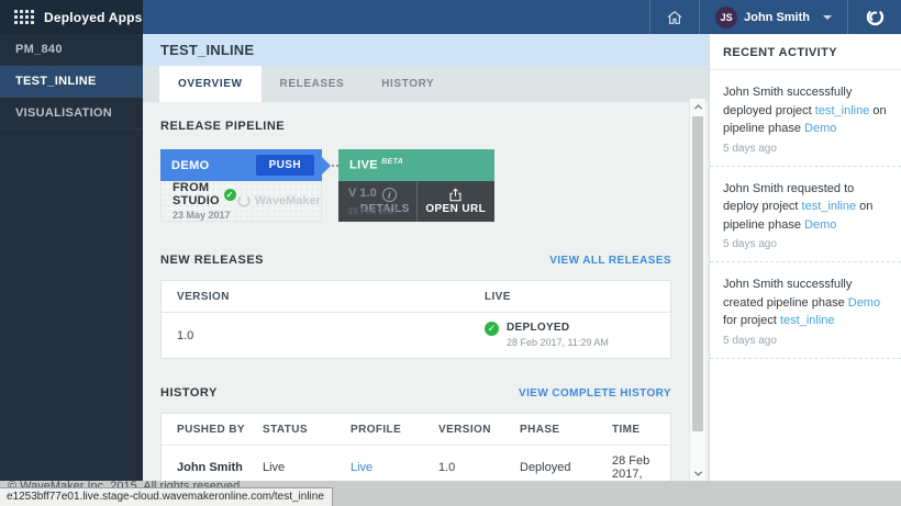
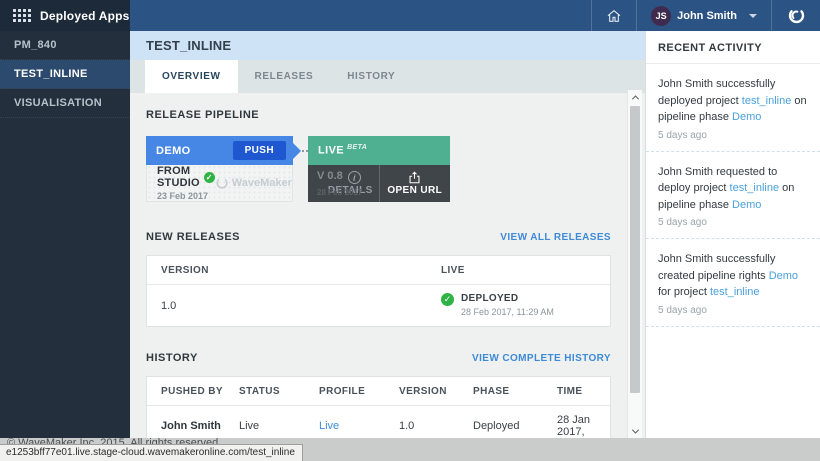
  Deployed Apps
  JS
  John Smith
  PM_840
  TEST_INLINE
  VISUALISATION
  TEST_INLINE
  OVERVIEW
  RELEASES
  HISTORY
  RELEASE PIPELINE
  DEMO
  PUSH
  FROM STUDIO
  ✓
- 23 May 2017
+ 23 Feb 2017
  WaveMaker
- V 1.0
+ V 0.8
  28 Feb 2017
  i
  DETAILS
  OPEN URL
  NEW RELEASES
  VIEW ALL RELEASES
  VERSION
  LIVE
  1.0
  ✓
  DEPLOYED
  28 Feb 2017, 11:29 AM
  HISTORY
  VIEW COMPLETE HISTORY
  PUSHED BY
  STATUS
  PROFILE
  VERSION
  PHASE
  TIME
  John Smith
  Live
  Live
  1.0
  Deployed
- 28 Feb 2017,
+ 28 Jan 2017,
  RECENT ACTIVITY
  John Smith successfully deployed project test_inline on pipeline phase Demo
  5 days ago
  John Smith requested to deploy project test_inline on pipeline phase Demo
  5 days ago
- John Smith successfully created pipeline phase Demo for project test_inline
+ John Smith successfully created pipeline rights Demo for project test_inline
  5 days ago
  © WaveMaker Inc. 2015. All rights reserved
  e1253bff77e01.live.stage-cloud.wavemakeronline.com/test_inline
